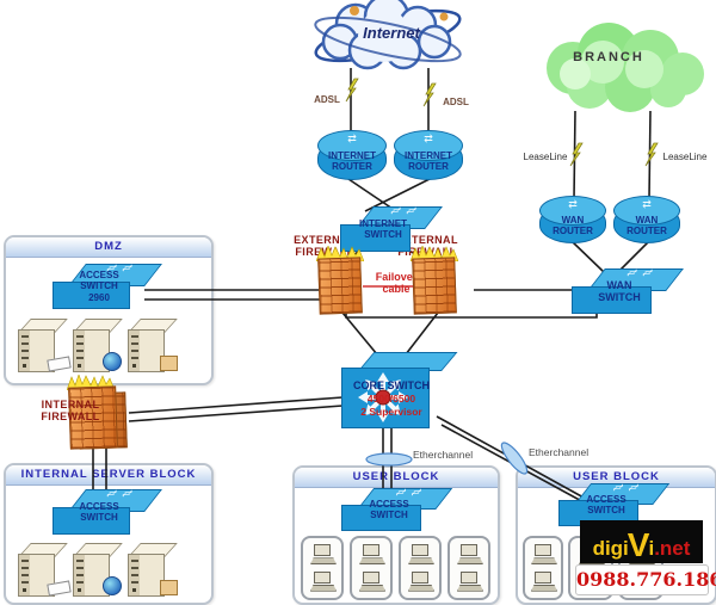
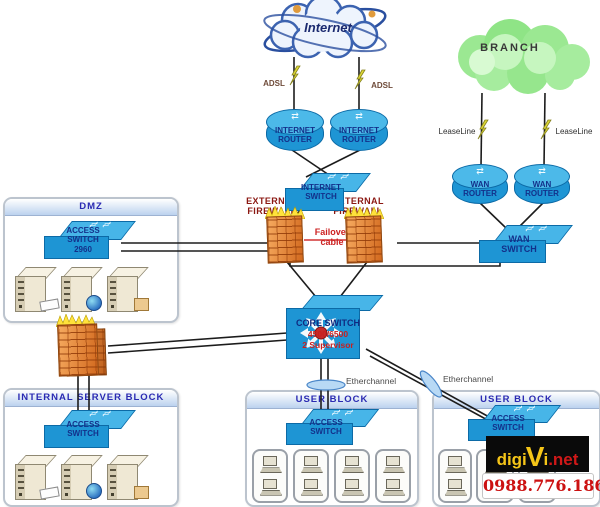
  DMZ
  INTERNAL SERVER BLOCK
  USER BLOCK
  USER BLOCK
  Internet
  BRANCH
  ADSL
  ADSL
  LeaseLine
  LeaseLine
  Failove
  cable
  Etherchannel
  Etherchannel
  EXTERN
  TERNAL
- INTERNAL
- FIREWALL
  INTERNET
  ROUTER
  INTERNET
  ROUTER
  INTERNET
  SWITCH
  WAN
  ROUTER
  WAN
  ROUTER
  WAN
  SWITCH
  CORE SWITCH
  4500/6500
  2 Supervisor
  ACCESS
  SWITCH
  2960
  ACCESS
  SWITCH
  ACCESS
  SWITCH
  ACCESS
  SWITCH
  digi
  V
  i
  .net
  0988.776.18
